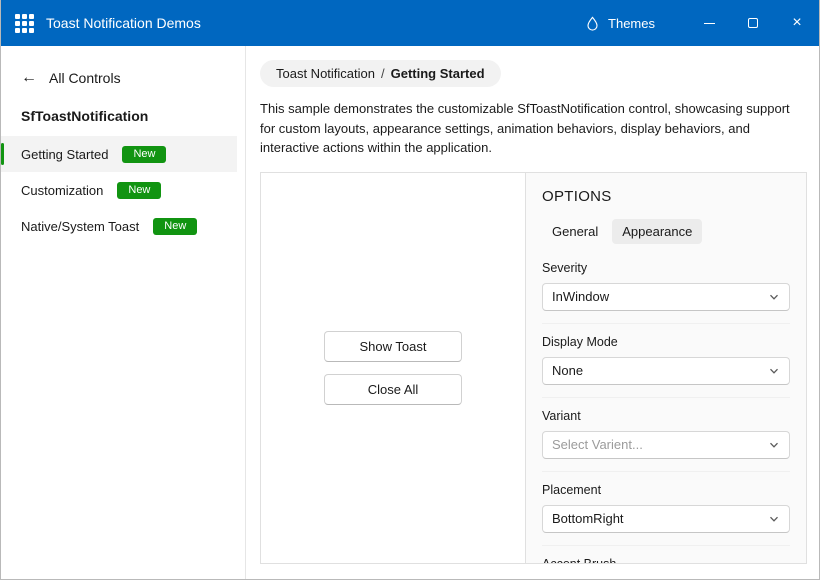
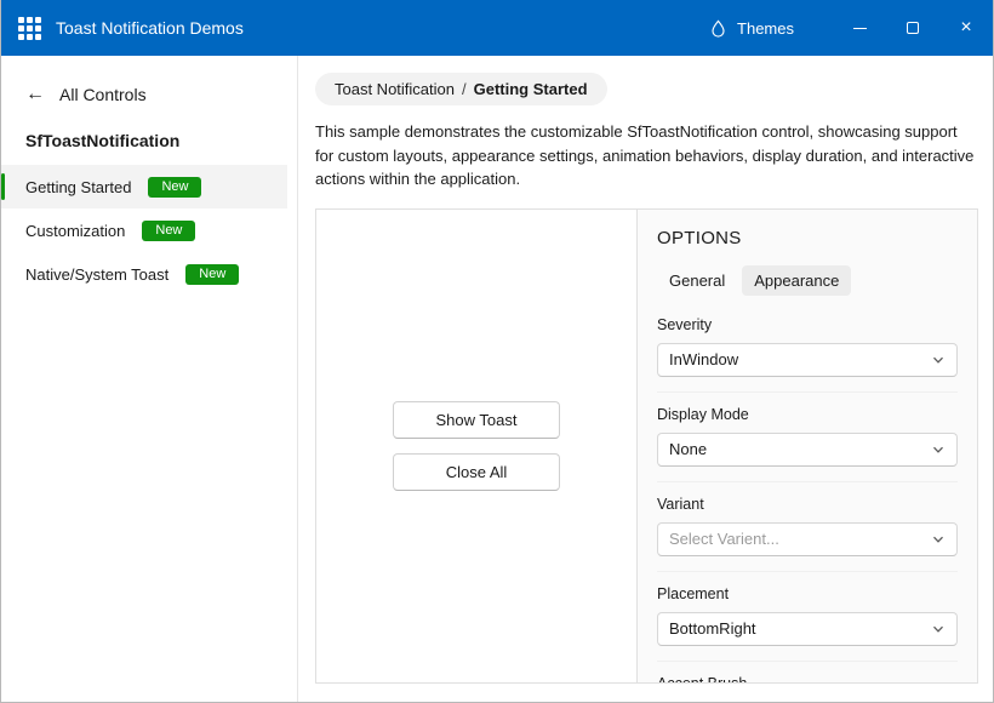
  Toast Notification Demos
  Themes
  ×
  ←
  All Controls
  SfToastNotification
  Getting Started
  New
  Customization
  New
  Native/System Toast
  New
  Toast Notification
  /
  Getting Started
- This sample demonstrates the customizable SfToastNotification control, showcasing support for custom layouts, appearance settings, animation behaviors, display behaviors, and interactive actions within the application.
+ This sample demonstrates the customizable SfToastNotification control, showcasing support for custom layouts, appearance settings, animation behaviors, display duration, and interactive actions within the application.
  Show Toast
  Close All
  OPTIONS
  General
  Appearance
  Severity
  InWindow
  Display Mode
  None
  Variant
  Select Varient...
  Placement
  BottomRight
